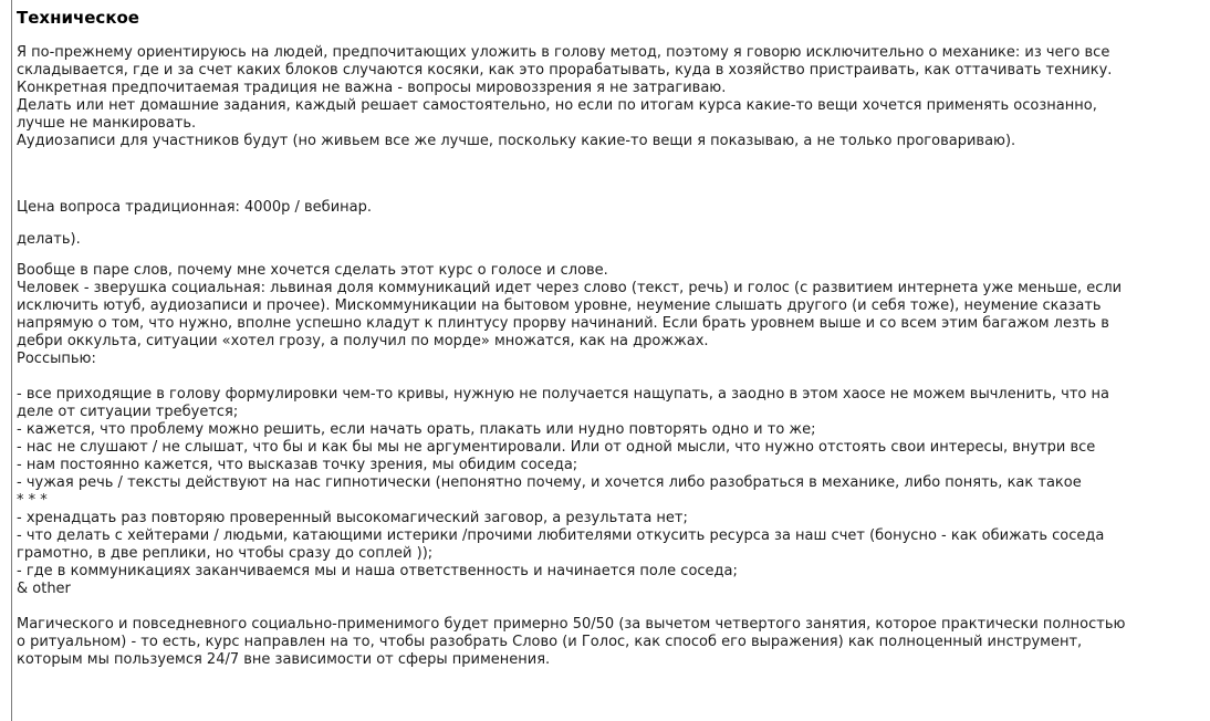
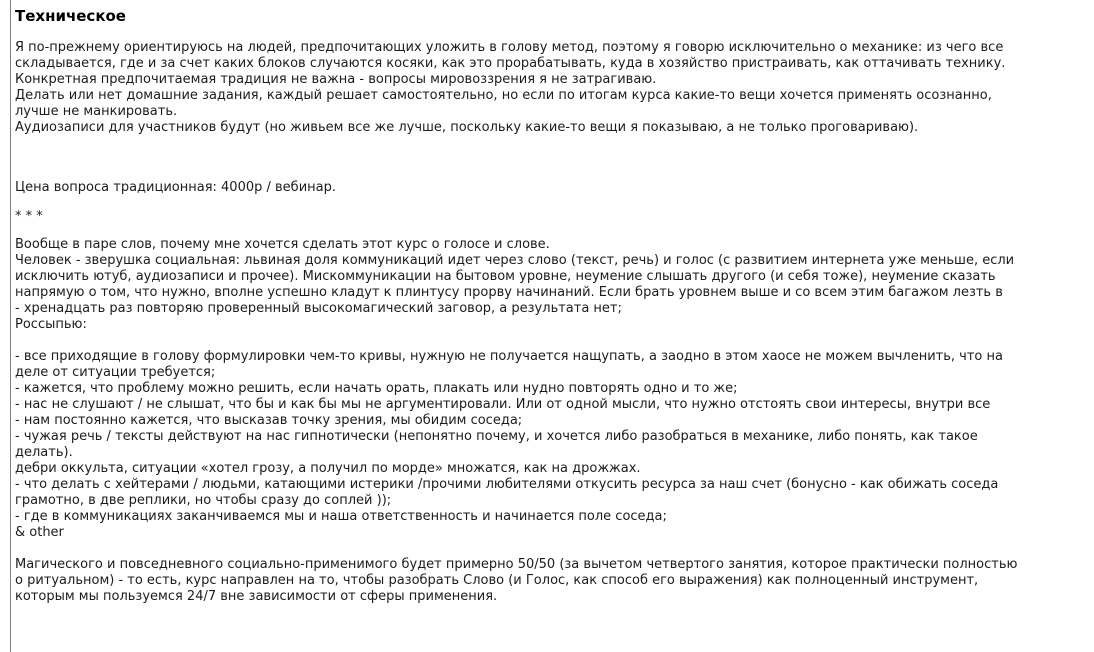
  Техническое
  Я по-прежнему ориентируюсь на людей, предпочитающих уложить в голову метод, поэтому я говорю исключительно о механике: из чего все
  складывается, где и за счет каких блоков случаются косяки, как это прорабатывать, куда в хозяйство пристраивать, как оттачивать технику.
  Конкретная предпочитаемая традиция не важна - вопросы мировоззрения я не затрагиваю.
  Делать или нет домашние задания, каждый решает самостоятельно, но если по итогам курса какие-то вещи хочется применять осознанно,
  лучше не манкировать.
  Аудиозаписи для участников будут (но живьем все же лучше, поскольку какие-то вещи я показываю, а не только проговариваю).
  Цена вопроса традиционная: 4000р / вебинар.
- делать).
+ * * *
  Вообще в паре слов, почему мне хочется сделать этот курс о голосе и слове.
  Человек - зверушка социальная: львиная доля коммуникаций идет через слово (текст, речь) и голос (с развитием интернета уже меньше, если
  исключить ютуб, аудиозаписи и прочее). Мискоммуникации на бытовом уровне, неумение слышать другого (и себя тоже), неумение сказать
  напрямую о том, что нужно, вполне успешно кладут к плинтусу прорву начинаний. Если брать уровнем выше и со всем этим багажом лезть в
- дебри оккульта, ситуации «хотел грозу, а получил по морде» множатся, как на дрожжах.
+ - хренадцать раз повторяю проверенный высокомагический заговор, а результата нет;
  Россыпью:
  - все приходящие в голову формулировки чем-то кривы, нужную не получается нащупать, а заодно в этом хаосе не можем вычленить, что на
  деле от ситуации требуется;
  - кажется, что проблему можно решить, если начать орать, плакать или нудно повторять одно и то же;
  - нас не слушают / не слышат, что бы и как бы мы не аргументировали. Или от одной мысли, что нужно отстоять свои интересы, внутри все
  - нам постоянно кажется, что высказав точку зрения, мы обидим соседа;
  - чужая речь / тексты действуют на нас гипнотически (непонятно почему, и хочется либо разобраться в механике, либо понять, как такое
- * * *
+ делать).
- - хренадцать раз повторяю проверенный высокомагический заговор, а результата нет;
+ дебри оккульта, ситуации «хотел грозу, а получил по морде» множатся, как на дрожжах.
  - что делать с хейтерами / людьми, катающими истерики /прочими любителями откусить ресурса за наш счет (бонусно - как обижать соседа
  грамотно, в две реплики, но чтобы сразу до соплей ));
  - где в коммуникациях заканчиваемся мы и наша ответственность и начинается поле соседа;
  & other
  Магического и повседневного социально-применимого будет примерно 50/50 (за вычетом четвертого занятия, которое практически полностью
  о ритуальном) - то есть, курс направлен на то, чтобы разобрать Слово (и Голос, как способ его выражения) как полноценный инструмент,
  которым мы пользуемся 24/7 вне зависимости от сферы применения.
